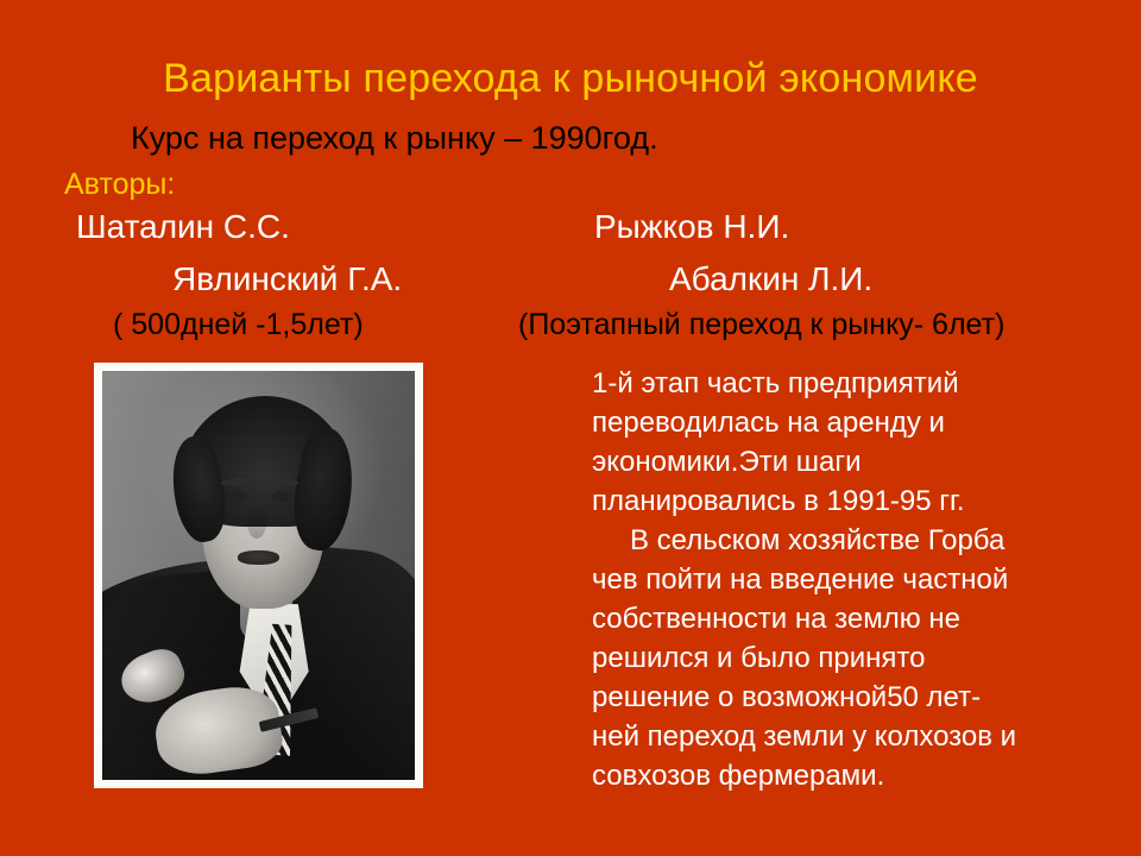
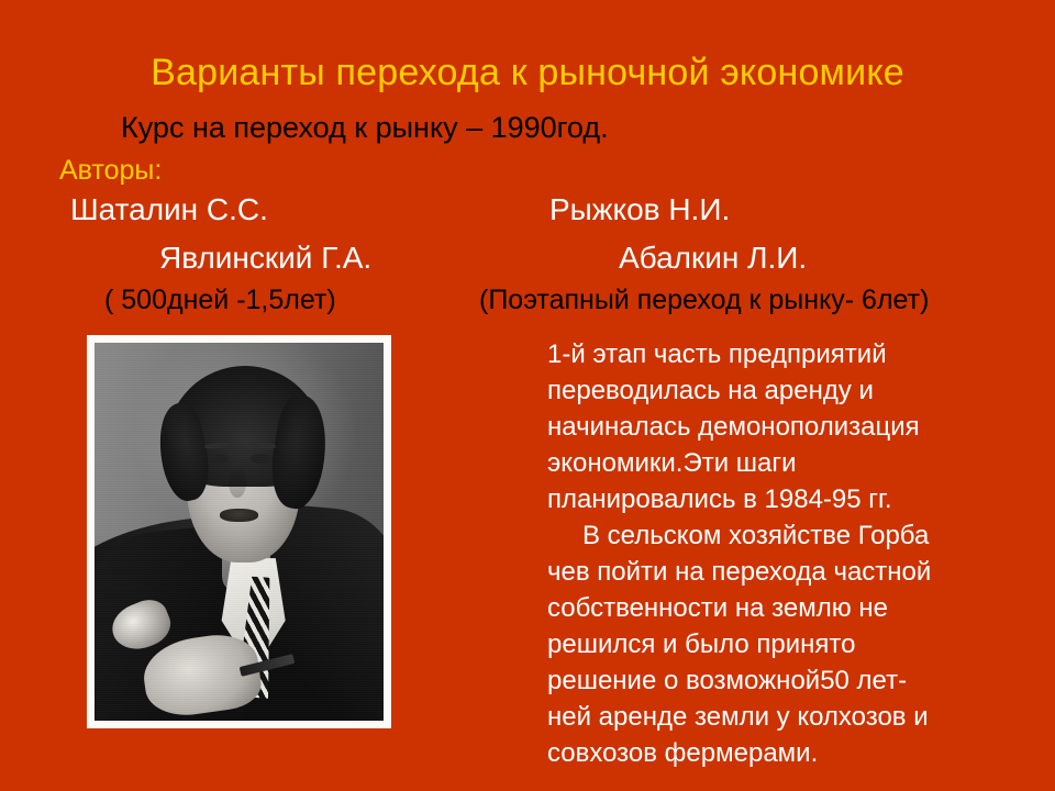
  Варианты перехода к рыночной экономике
  Курс на переход к рынку – 1990год.
  Авторы:
  Шаталин С.С.
  Рыжков Н.И.
  Явлинский Г.А.
  Абалкин Л.И.
  ( 500дней -1,5лет)
  (Поэтапный переход к рынку- 6лет)
  1-й этап часть предприятий
  переводилась на аренду и
+ начиналась демонополизация
  экономики.Эти шаги
- планировались в 1991-95 гг.
+ планировались в 1984-95 гг.
  В сельском хозяйстве Горба
- чев пойти на введение частной
+ чев пойти на перехода частной
  собственности на землю не
  решился и было принято
  решение о возможной50 лет-
- ней переход земли у колхозов и
+ ней аренде земли у колхозов и
  совхозов фермерами.
